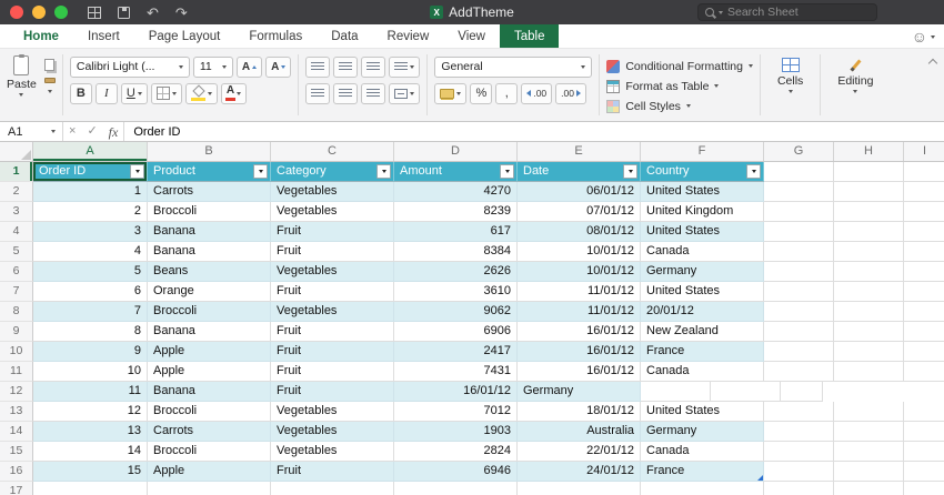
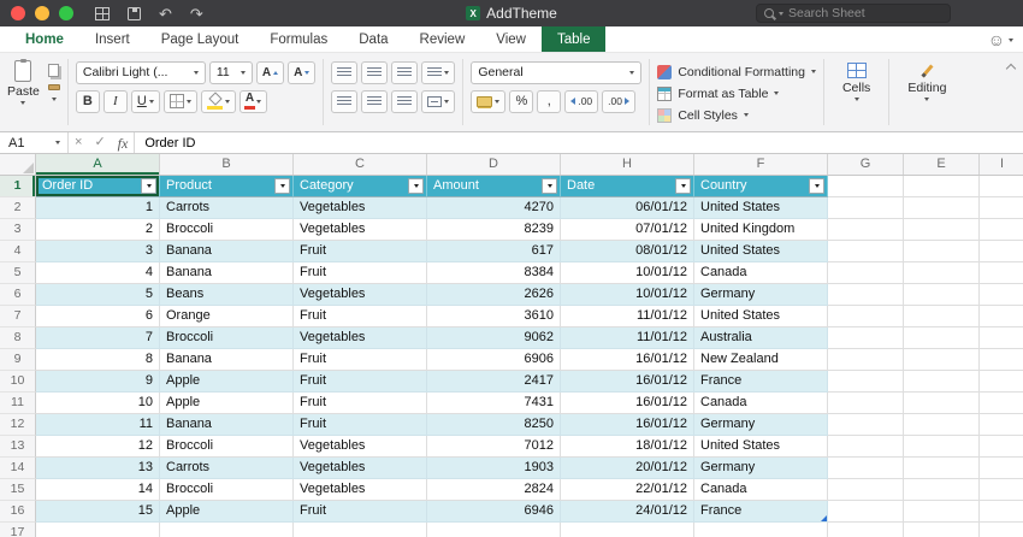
  ↶
  ↷
  X
  AddTheme
  Search Sheet
  Home
  Insert
  Page Layout
  Formulas
  Data
  Review
  View
  Table
  ☺
  Paste
  Calibri Light (...
  11
  A
  A
  B
  I
  U
  A
  General
  %
  ,
  .00
  .00
  Conditional Formatting
  Format as Table
  Cell Styles
  Cells
  Editing
  A1
  ×
  ✓
  fx
  Order ID
  A
  B
  C
  D
- E
+ H
  F
  G
- H
+ E
  I
  1
  Order ID
  Product
  Category
  Amount
  Date
  Country
  2
  1
  Carrots
  Vegetables
  4270
  06/01/12
  United States
  3
  2
  Broccoli
  Vegetables
  8239
  07/01/12
  United Kingdom
  4
  3
  Banana
  Fruit
  617
  08/01/12
  United States
  5
  4
  Banana
  Fruit
  8384
  10/01/12
  Canada
  6
  5
  Beans
  Vegetables
  2626
  10/01/12
  Germany
  7
  6
  Orange
  Fruit
  3610
  11/01/12
  United States
  8
  7
  Broccoli
  Vegetables
  9062
  11/01/12
- 20/01/12
+ Australia
  9
  8
  Banana
  Fruit
  6906
  16/01/12
  New Zealand
  10
  9
  Apple
  Fruit
  2417
  16/01/12
  France
  11
  10
  Apple
  Fruit
  7431
  16/01/12
  Canada
  12
  11
  Banana
  Fruit
+ 8250
  16/01/12
  Germany
  13
  12
  Broccoli
  Vegetables
  7012
  18/01/12
  United States
  14
  13
  Carrots
  Vegetables
  1903
- Australia
+ 20/01/12
  Germany
  15
  14
  Broccoli
  Vegetables
  2824
  22/01/12
  Canada
  16
  15
  Apple
  Fruit
  6946
  24/01/12
  France
  17
